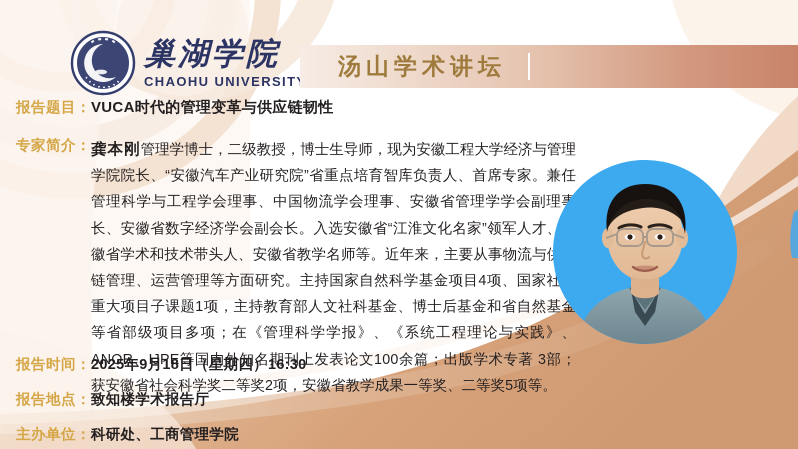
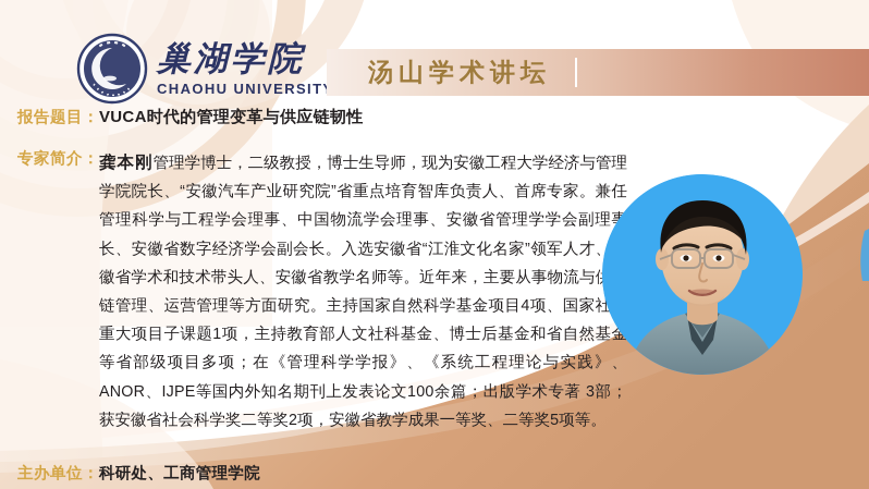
  巢湖学院
  CHAOHU UNIVERSIT
  汤山学术讲坛
  报告题目：
  VUCA时代的管理变革与供应链韧性
  专家简介：
  龚本刚管理学博士，二级教授，博士生导师，现为安徽工程大学经济与管理学院院长、“安徽汽车产业研究院”省重点培育智库负责人、首席专家。兼任管理科学与工程学会理事、中国物流学会理事、安徽省管理学学会副理长、安徽省数字经济学会副会长。入选安徽省“江淮文化名家”领军人才、徽省学术和技术带头人、安徽省教学名师等。近年来，主要从事物流与链管理、运营管理等方面研究。主持国家自然科学基金项目4项、国家社重大项目子课题1项，主持教育部人文社科基金、博士后基金和省自然基金等省部级项目多项；在《管理科学学报》、《系统工程理论与实践》、ANOR、IJPE等国内外知名期刊上发表论文100余篇；出版学术专著 3部；获安徽省社会科学奖二等奖2项，安徽省教学成果一等奖、二等奖5项等。
- 报告时间：
- 2025年9月18日（星期四）16:30
- 报告地点：
- 致知楼学术报告厅
  主办单位：
  科研处、工商管理学院
